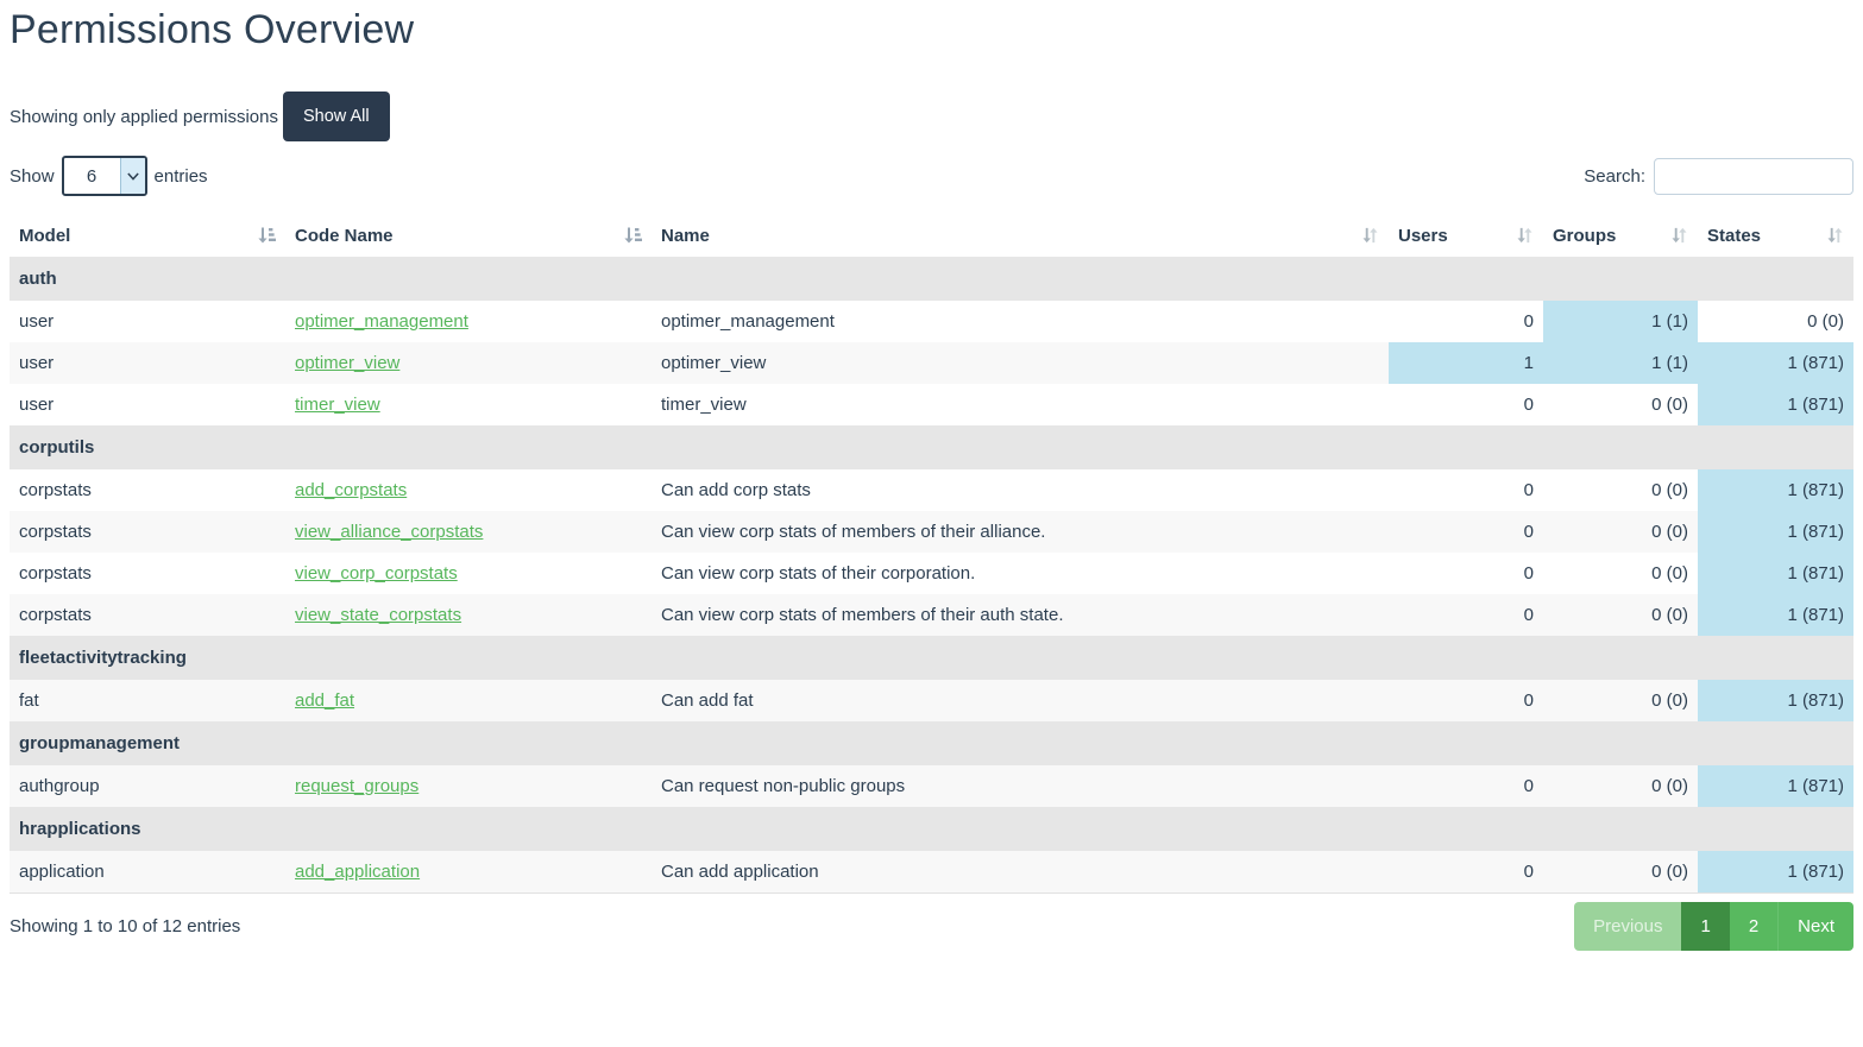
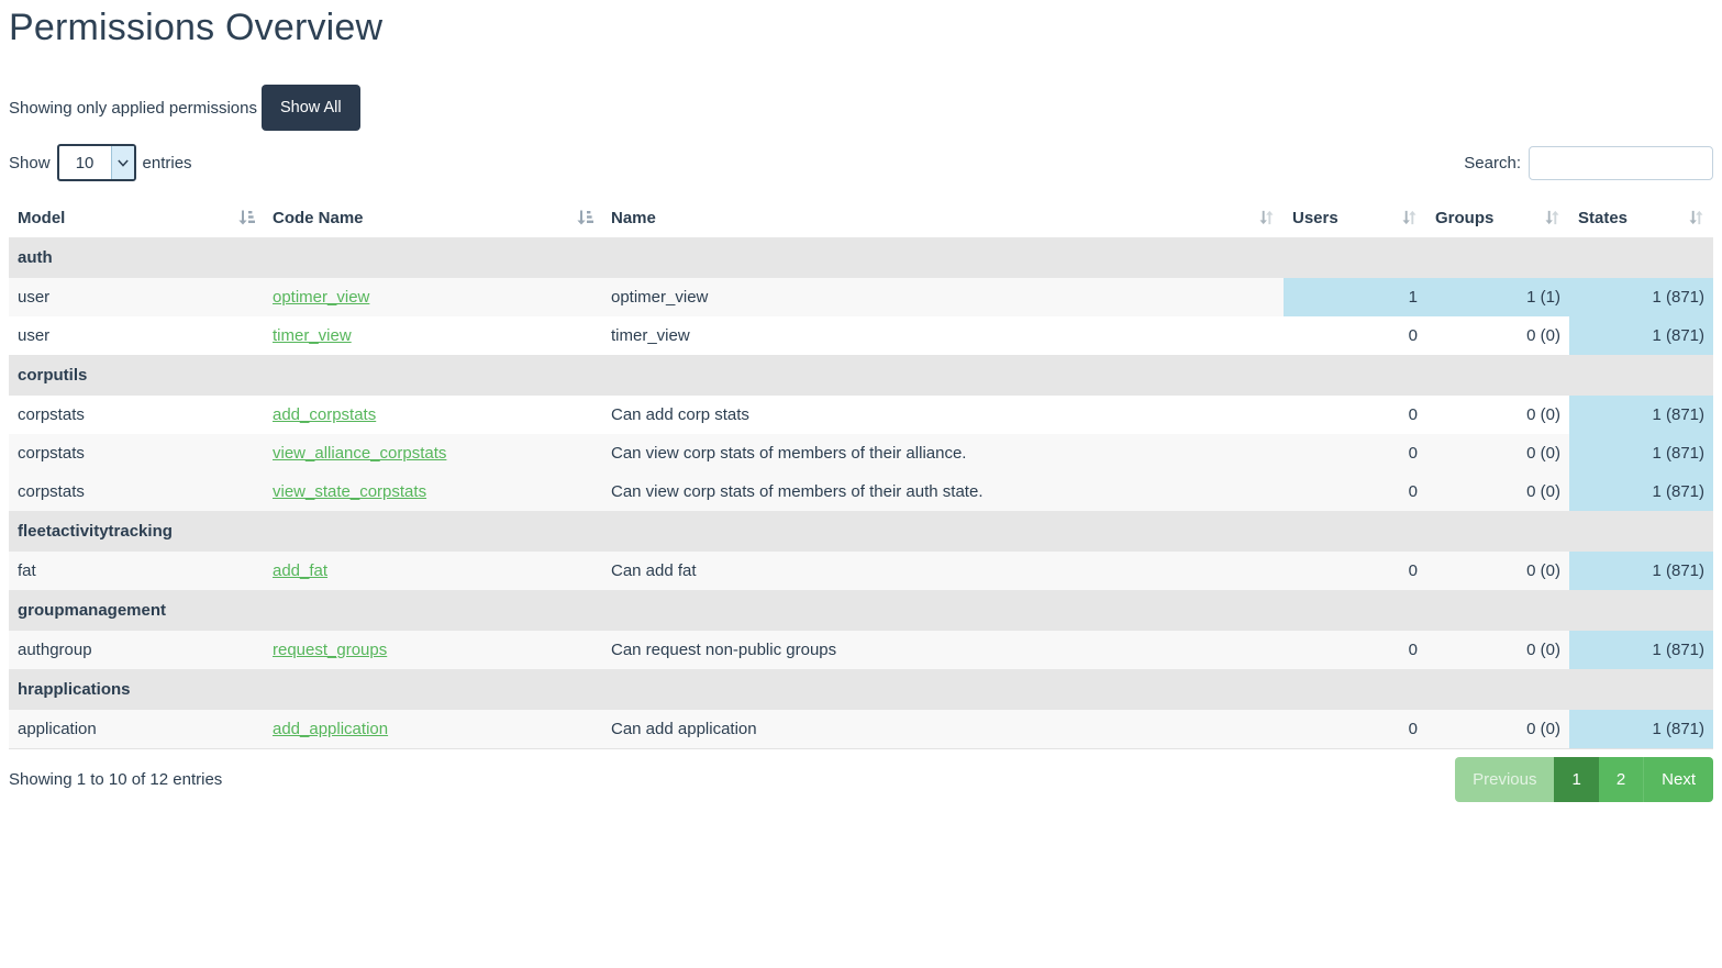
  Permissions Overview
  Showing only applied permissions
  Show All
  Show
- 6
+ 10
  entries
  Search:
  Model	Code Name	Name	Users	Groups	States
  auth
- user	optimer_management	optimer_management	0	1 (1)	0 (0)
  user	optimer_view	optimer_view	1	1 (1)	1 (871)
  user	timer_view	timer_view	0	0 (0)	1 (871)
  corputils
  corpstats	add_corpstats	Can add corp stats	0	0 (0)	1 (871)
  corpstats	view_alliance_corpstats	Can view corp stats of members of their alliance.	0	0 (0)	1 (871)
- corpstats	view_corp_corpstats	Can view corp stats of their corporation.	0	0 (0)	1 (871)
  corpstats	view_state_corpstats	Can view corp stats of members of their auth state.	0	0 (0)	1 (871)
  fleetactivitytracking
  fat	add_fat	Can add fat	0	0 (0)	1 (871)
  groupmanagement
  authgroup	request_groups	Can request non-public groups	0	0 (0)	1 (871)
  hrapplications
  application	add_application	Can add application	0	0 (0)	1 (871)
  Showing 1 to 10 of 12 entries
  Previous
  1
  2
  Next
